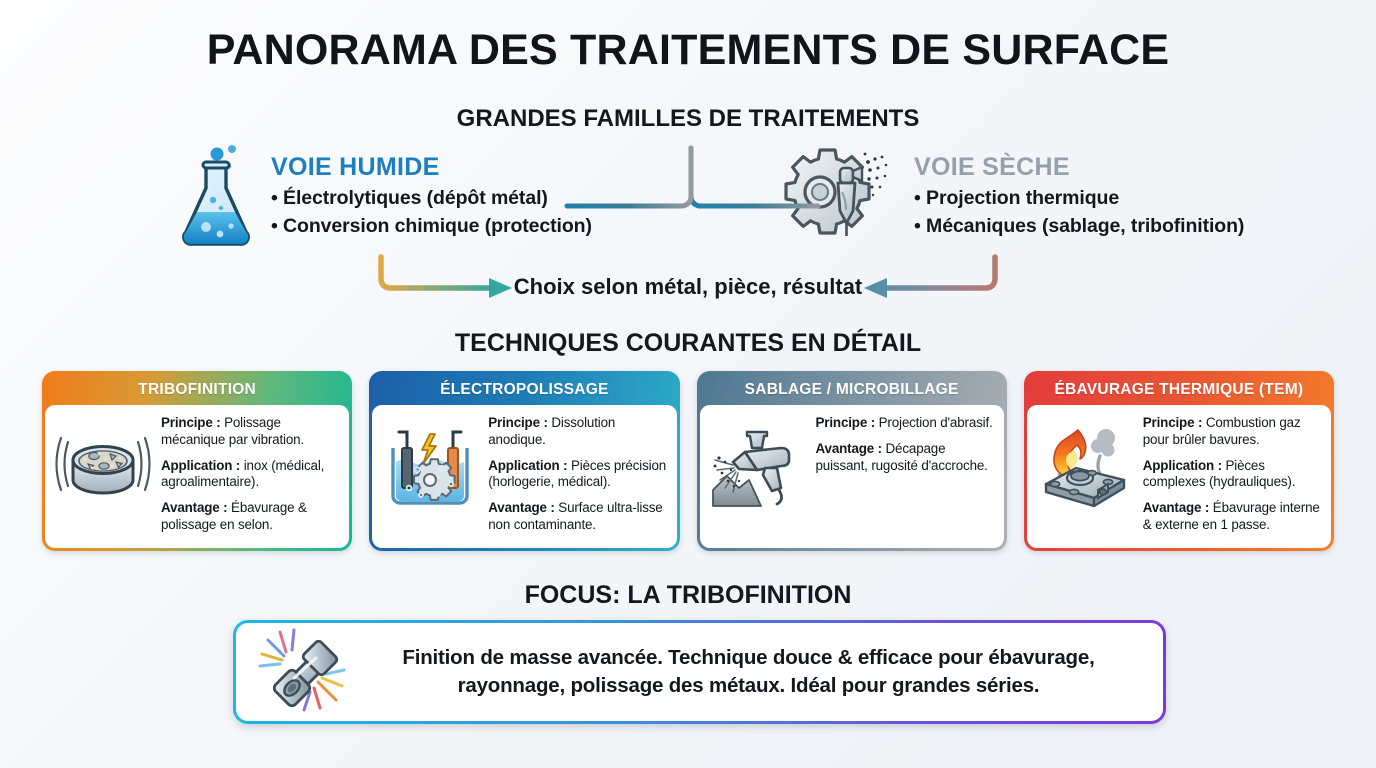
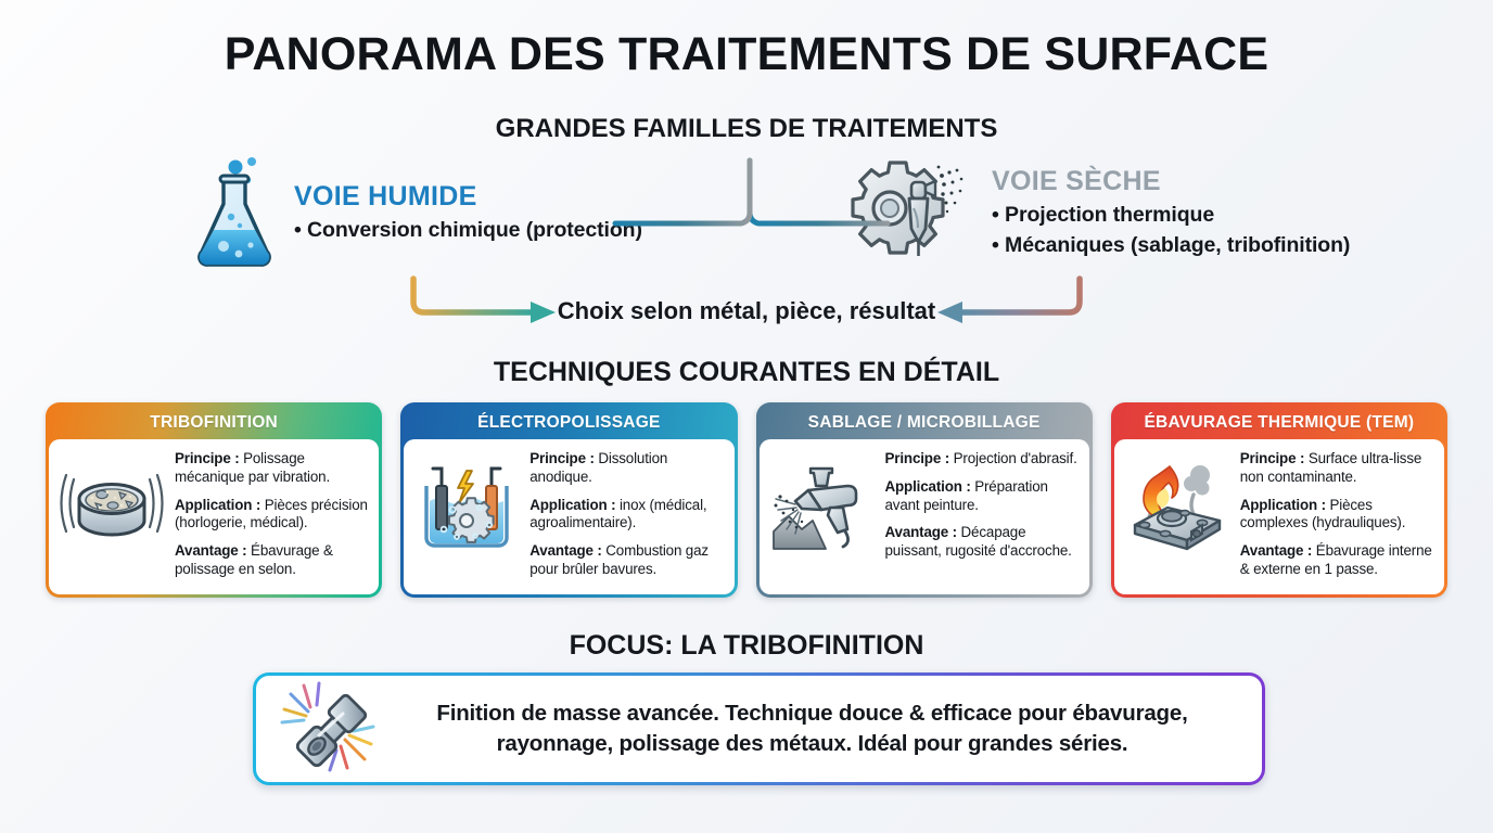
  PANORAMA DES TRAITEMENTS DE SURFACE
  GRANDES FAMILLES DE TRAITEMENTS
  VOIE HUMIDE
- • Électrolytiques (dépôt métal)
  • Conversion chimique (protection)
  VOIE SÈCHE
  • Projection thermique
  • Mécaniques (sablage, tribofinition)
  Choix selon métal, pièce, résultat
  TECHNIQUES COURANTES EN DÉTAIL
  TRIBOFINITION
  Principe : Polissage mécanique par vibration.
- Application : inox (médical, agroalimentaire).
+ Application : Pièces préci­sion (horlogerie, médical).
  Avantage : Ébavurage & polissage en selon.
  ÉLECTROPOLISSAGE
  Principe : Dissolution anodique.
- Application : Pièces préci­sion (horlogerie, médical).
+ Application : inox (médical, agroalimentaire).
- Avantage : Surface ultra-lisse non contaminante.
+ Avantage : Combustion gaz pour brûler bavures.
  SABLAGE / MICROBILLAGE
  Principe : Projection d'abrasif.
+ Application : Préparation avant peinture.
  Avantage : Décapage puissant, rugosité d'accroche.
  ÉBAVURAGE THERMIQUE (TEM)
- Principe : Combustion gaz pour brûler bavures.
+ Principe : Surface ultra-lisse non contaminante.
  Application : Pièces complexes (hydrauliques).
  Avantage : Ébavurage interne & externe en 1 passe.
  FOCUS: LA TRIBOFINITION
  Finition de masse avancée. Technique douce & efficace pour ébavurage, rayonnage, polissage des métaux. Idéal pour grandes séries.
